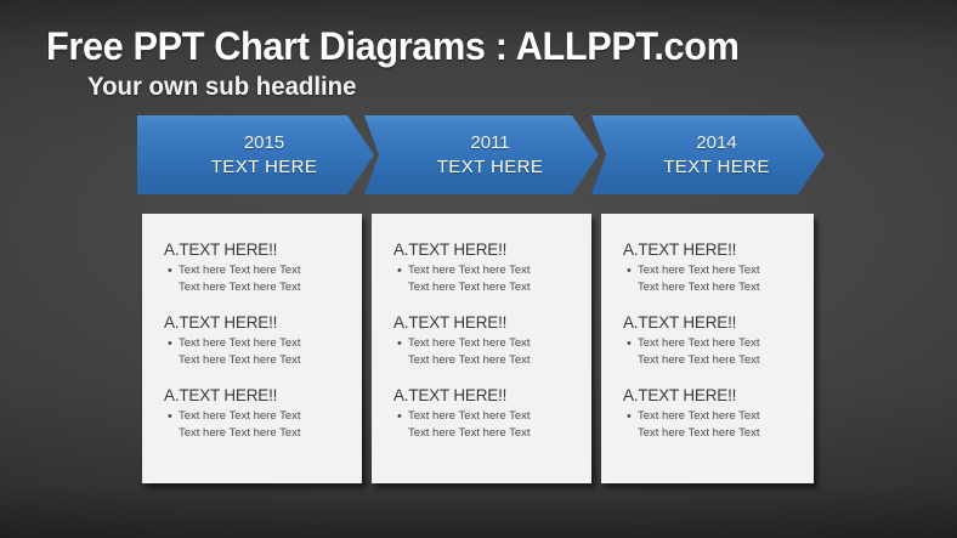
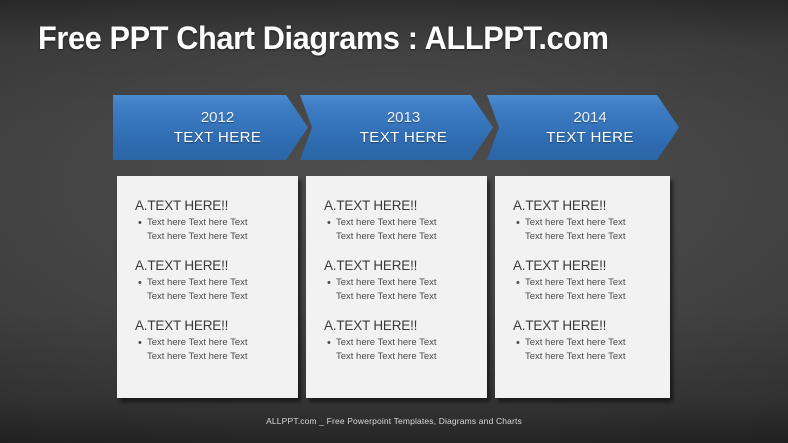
  Free PPT Chart Diagrams : ALLPPT.com
- Your own sub headline
- 2015
+ 2012
  TEXT HERE
- 2011
+ 2013
  TEXT HERE
  2014
  TEXT HERE
  A.TEXT HERE!!
  •
  Text here Text here Text
  Text here Text here Text
  A.TEXT HERE!!
  •
  Text here Text here Text
  Text here Text here Text
  A.TEXT HERE!!
  •
  Text here Text here Text
  Text here Text here Text
  A.TEXT HERE!!
  •
  Text here Text here Text
  Text here Text here Text
  A.TEXT HERE!!
  •
  Text here Text here Text
  Text here Text here Text
  A.TEXT HERE!!
  •
  Text here Text here Text
  Text here Text here Text
  A.TEXT HERE!!
  •
  Text here Text here Text
  Text here Text here Text
  A.TEXT HERE!!
  •
  Text here Text here Text
  Text here Text here Text
  A.TEXT HERE!!
  •
  Text here Text here Text
  Text here Text here Text
+ ALLPPT.com _ Free Powerpoint Templates, Diagrams and Charts
